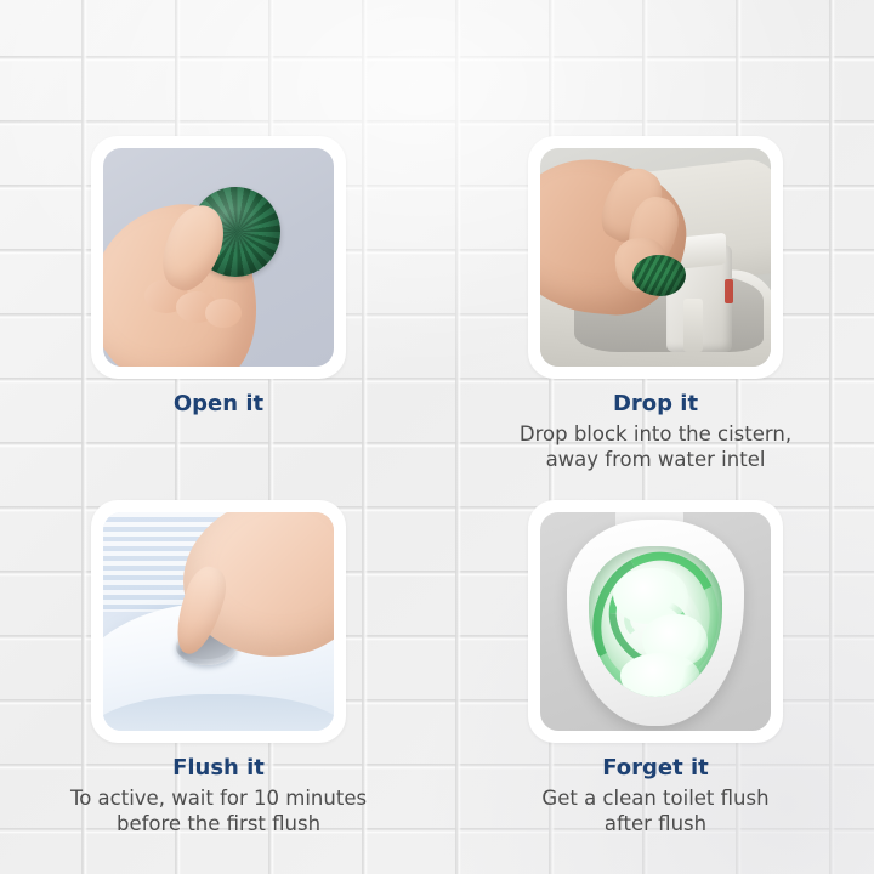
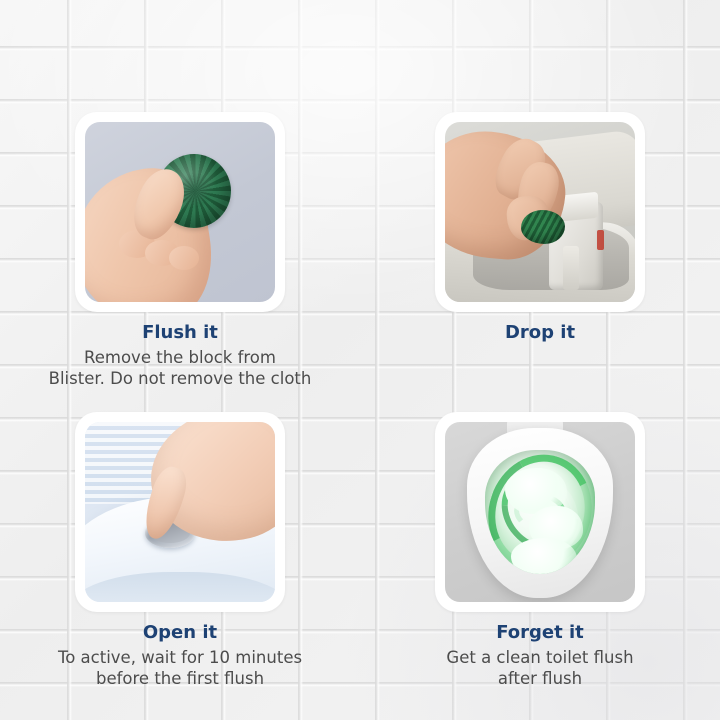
- Open it
+ Flush it
+ Remove the block from
+ Blister. Do not remove the cloth
  Drop it
- Drop block into the cistern,
- away from water intel
- Flush it
+ Open it
  To active, wait for 10 minutes
  before the first flush
  Forget it
  Get a clean toilet flush
  after flush
